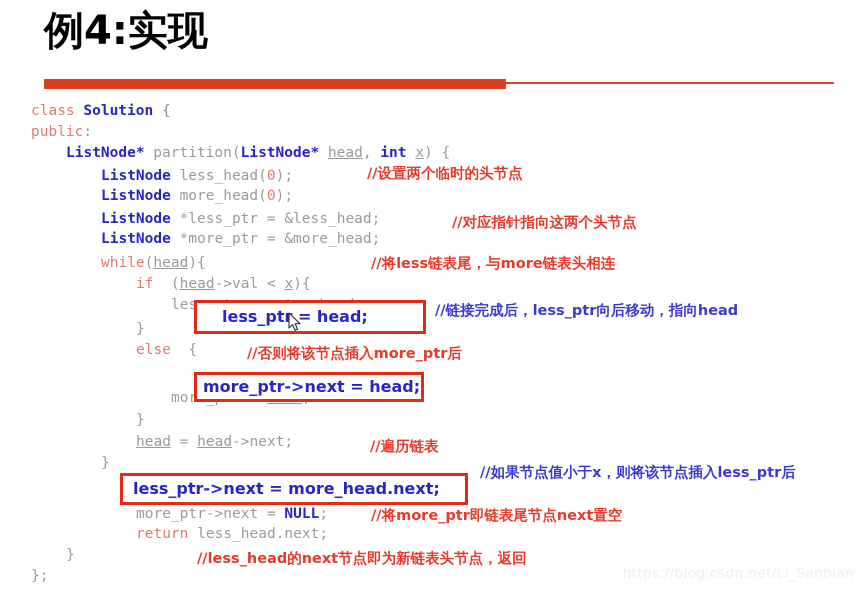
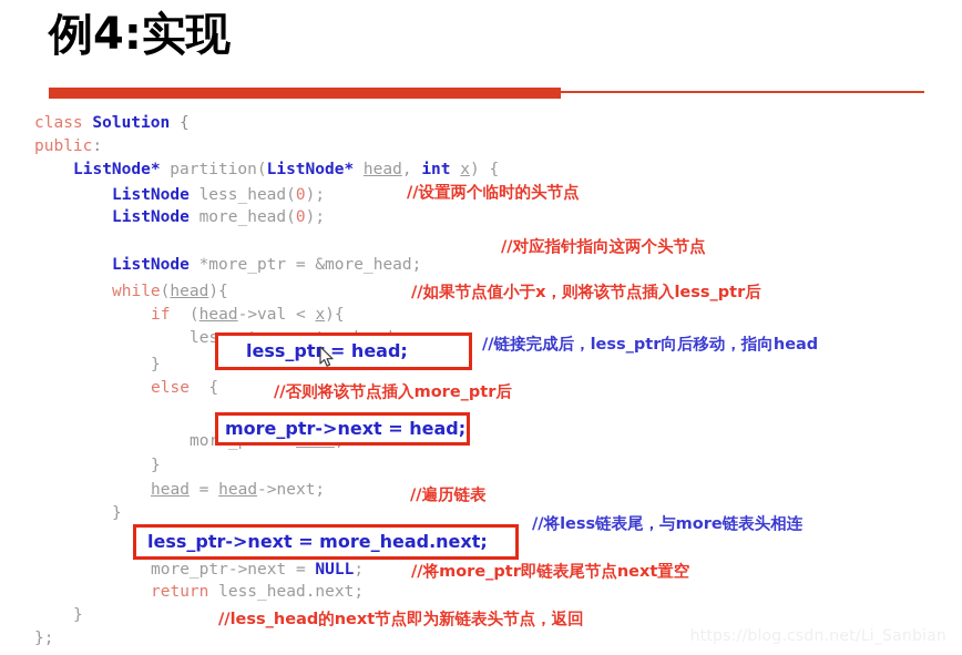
  例4:实现
  class Solution {
  public:
  ListNode* partition(ListNode* head, int x) {
  ListNode less_head(0);
  ListNode more_head(0);
- ListNode *less_ptr = &less_head;
  ListNode *more_ptr = &more_head;
  while(head){
  if (head->val < x){
  }
  else {
  }
  head = head->next;
  }
  more_ptr->next = NULL;
  return less_head.next;
  }
  };
  //设置两个临时的头节点
  //对应指针指向这两个头节点
- //将less链表尾，与more链表头相连
+ //如果节点值小于x，则将该节点插入less_ptr后
  //链接完成后，less_ptr向后移动，指向head
  //否则将该节点插入more_ptr后
  //遍历链表
- //如果节点值小于x，则将该节点插入less_ptr后
+ //将less链表尾，与more链表头相连
  //将more_ptr即链表尾节点next置空
  //less_head的next节点即为新链表头节点，返回
  less_pt = head;
  more_ptr->next = head;
  less_ptr->next = more_head.next;
